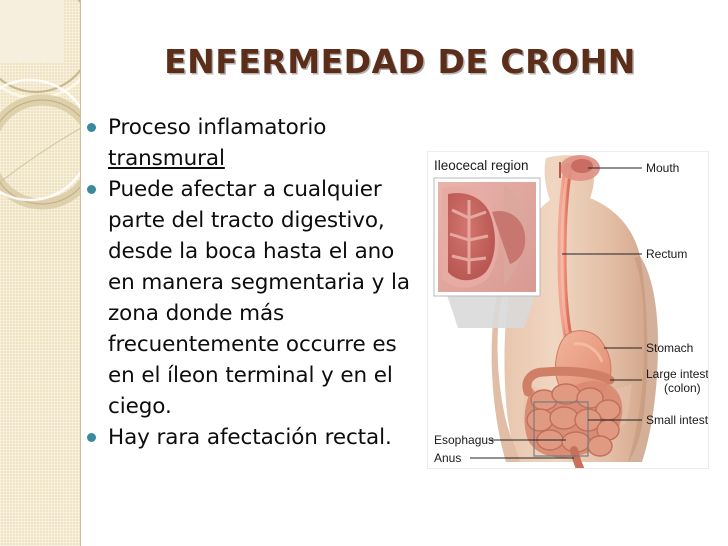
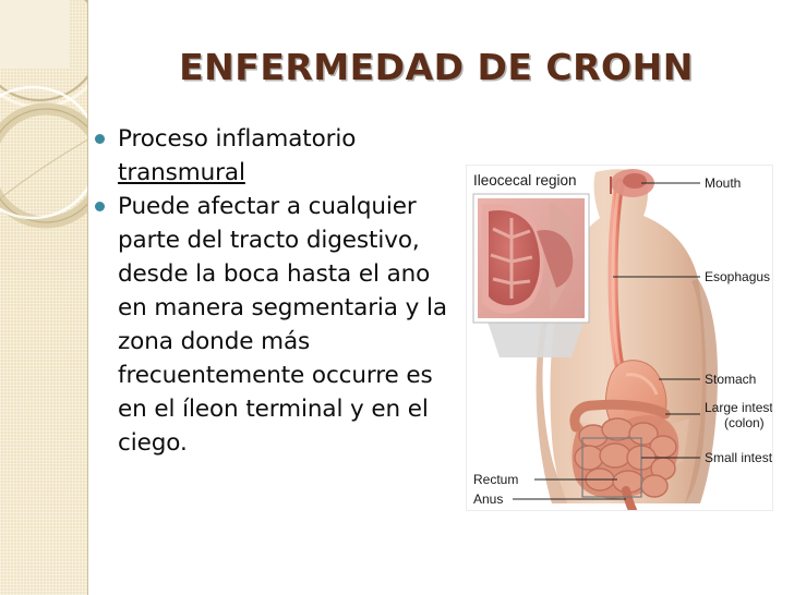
  ENFERMEDAD DE CROHN
  Proceso inflamatorio transmural
  Puede afectar a cualquier parte del tracto digestivo, desde la boca hasta el ano en manera segmentaria y la zona donde más frecuentemente occurre es en el íleon terminal y en el ciego.
- Hay rara afectación rectal.
  Ileocecal region
  Mouth
- Rectum
+ Esophagus
  Stomach
  Large intest
  (colon)
  Small intest
- Esophagus
+ Rectum
  Anus
